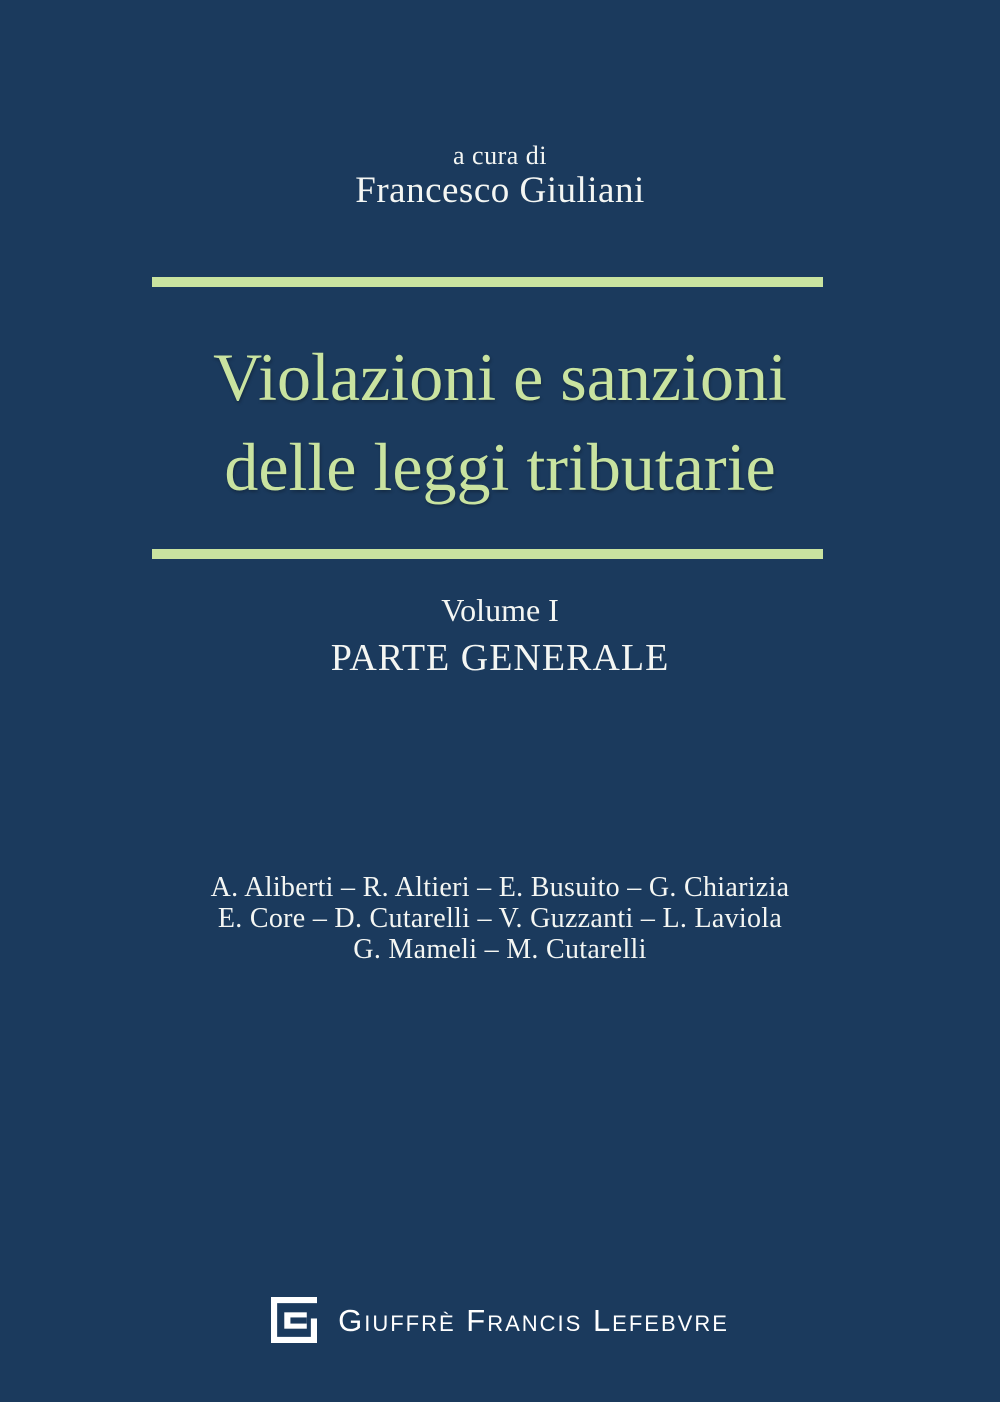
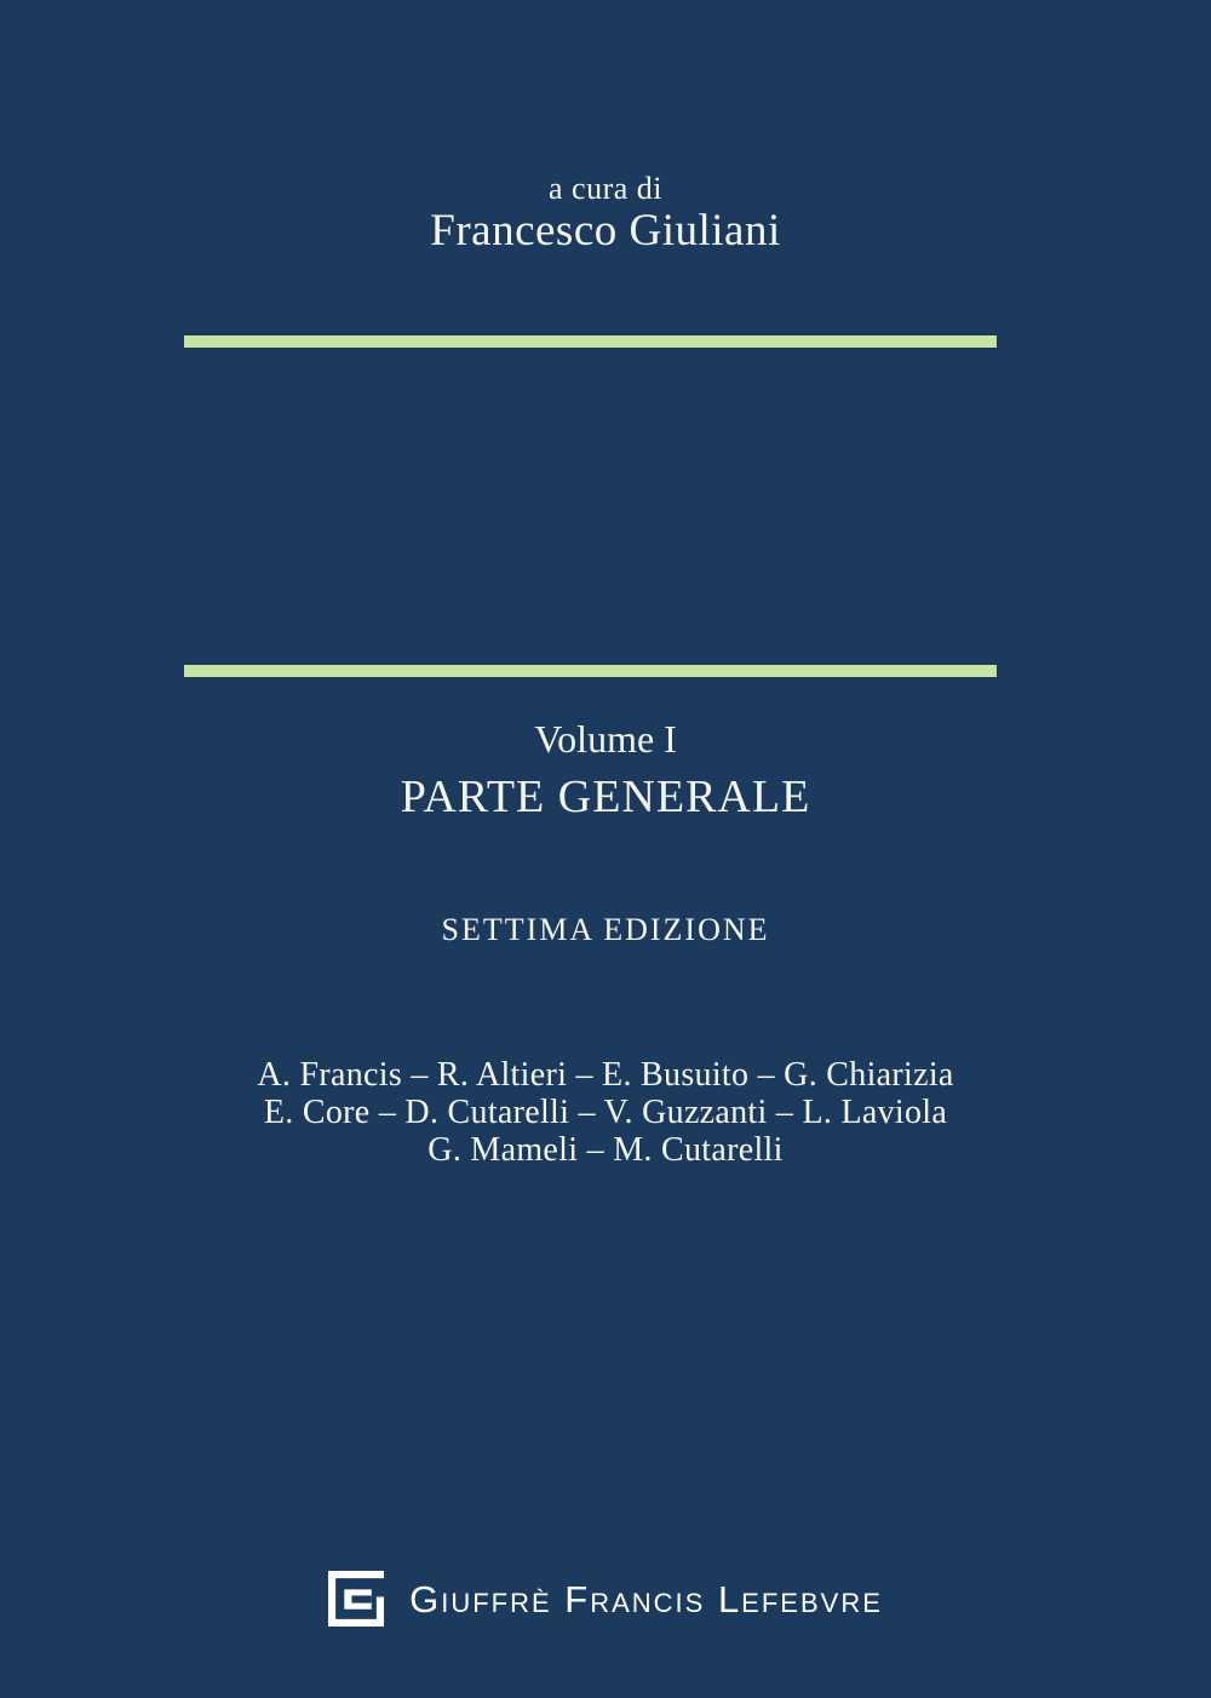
  a cura di
  Francesco Giuliani
- Violazioni e sanzioni
- delle leggi tributarie
  Volume I
  PARTE GENERALE
+ SETTIMA EDIZIONE
- A. Aliberti – R. Altieri – E. Busuito – G. Chiarizia
+ A. Francis – R. Altieri – E. Busuito – G. Chiarizia
  E. Core – D. Cutarelli – V. Guzzanti – L. Laviola
  G. Mameli – M. Cutarelli
  Giuffrè Francis Lefebvre
